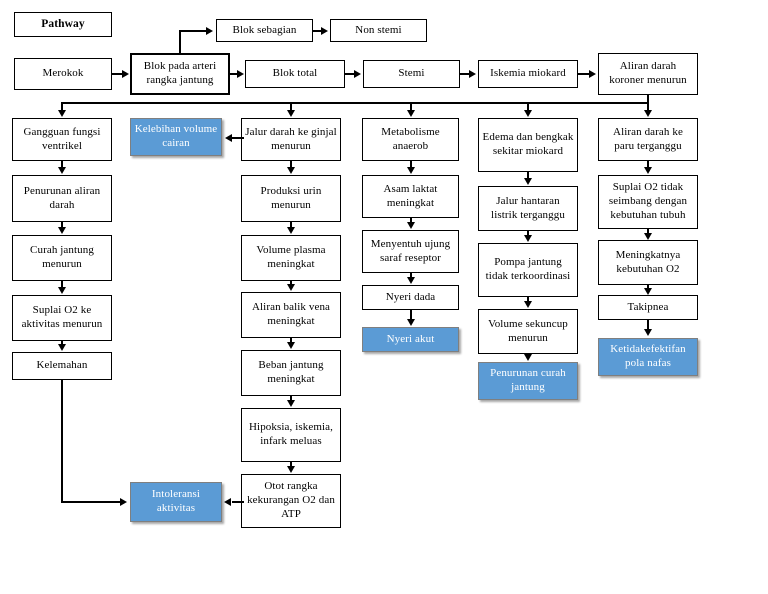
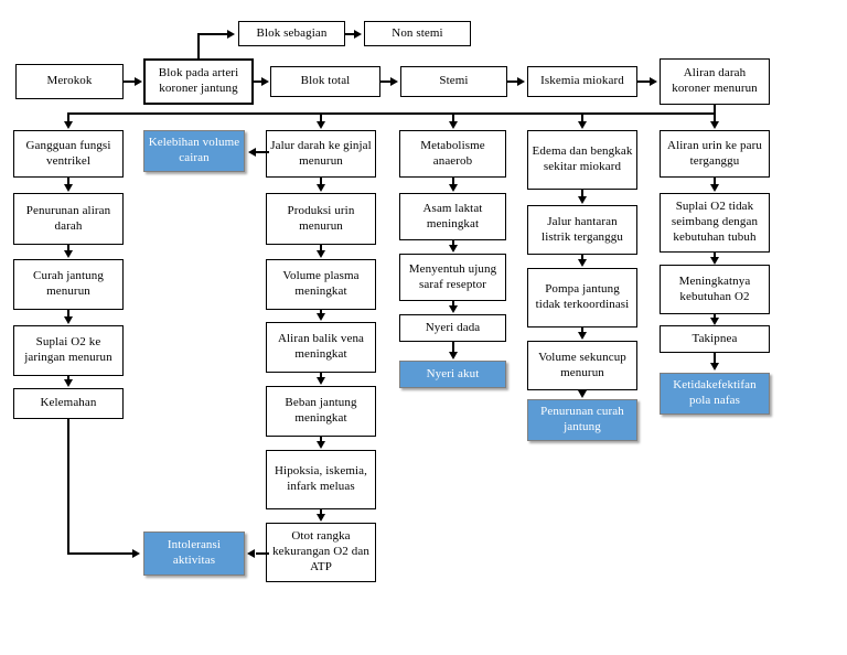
- Pathway
  Blok sebagian
  Non stemi
  Merokok
- Blok pada arteri rangka jantung
+ Blok pada arteri koroner jantung
  Blok total
  Stemi
  Iskemia miokard
  Aliran darah koroner menurun
  Gangguan fungsi ventrikel
  Penurunan aliran darah
  Curah jantung menurun
- Suplai O2 ke aktivitas menurun
+ Suplai O2 ke jaringan menurun
  Kelemahan
  Kelebihan volume cairan
  Intoleransi aktivitas
  Jalur darah ke ginjal menurun
  Produksi urin menurun
  Volume plasma meningkat
  Aliran balik vena meningkat
  Beban jantung meningkat
  Hipoksia, iskemia, infark meluas
  Otot rangka kekurangan O2 dan ATP
  Metabolisme anaerob
  Asam laktat meningkat
  Menyentuh ujung saraf reseptor
  Nyeri dada
  Nyeri akut
  Edema dan bengkak sekitar miokard
  Jalur hantaran listrik terganggu
  Pompa jantung tidak terkoordinasi
  Volume sekuncup menurun
  Penurunan curah jantung
- Aliran darah ke paru terganggu
+ Aliran urin ke paru terganggu
  Suplai O2 tidak seimbang dengan kebutuhan tubuh
  Meningkatnya kebutuhan O2
  Takipnea
  Ketidakefektifan pola nafas
